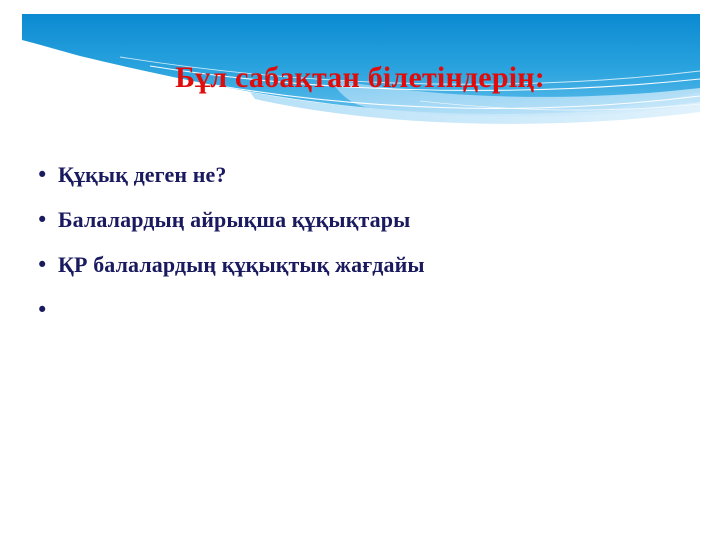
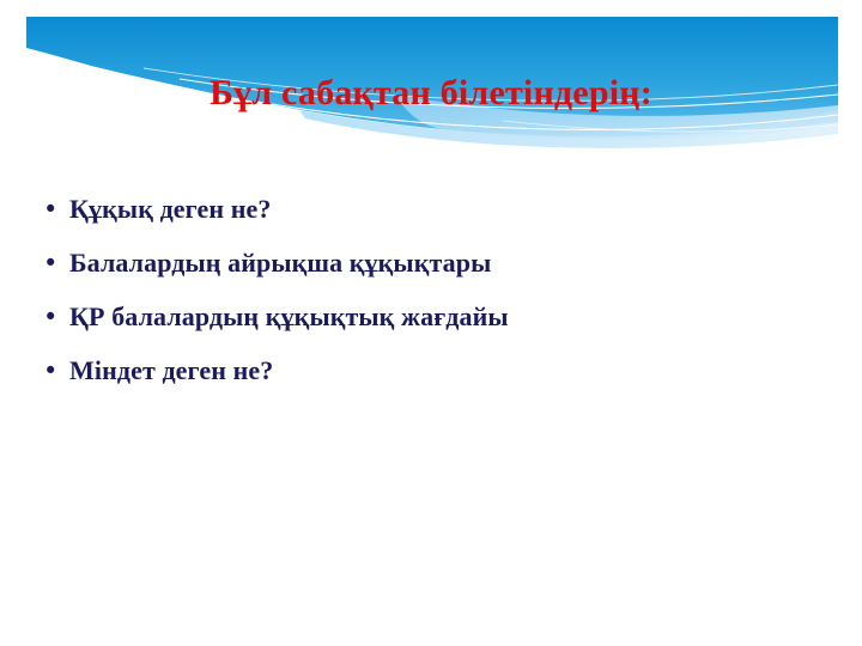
  Бұл сабақтан білетіндерің:
  •
  Құқық деген не?
  •
  Балалардың айрықша құқықтары
  •
  ҚР балалардың құқықтық жағдайы
  •
+ Міндет деген не?
